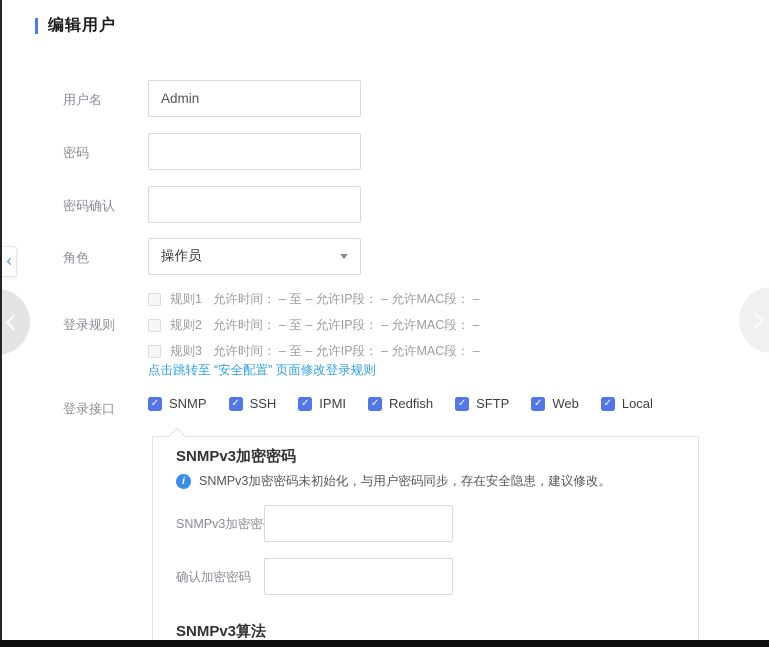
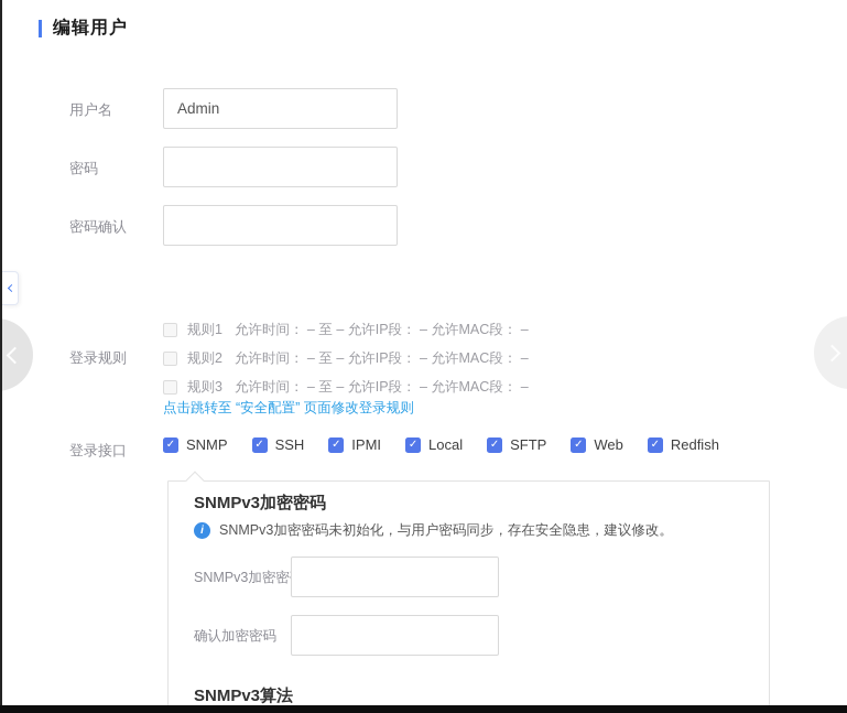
  编辑用户
  用户名
  Admin
  密码
  密码确认
- 角色
- 操作员
  登录规则
  规则1
  允许时间： – 至 – 允许IP段： – 允许MAC段： –
  规则2
  允许时间： – 至 – 允许IP段： – 允许MAC段： –
  规则3
  允许时间： – 至 – 允许IP段： – 允许MAC段： –
  点击跳转至 “安全配置” 页面修改登录规则
  登录接口
  ✓
  SNMP
  ✓
  SSH
  ✓
  IPMI
  ✓
- Redfish
+ Local
  ✓
  SFTP
  ✓
  Web
  ✓
- Local
+ Redfish
  SNMPv3加密密码
  i
  SNMPv3加密密码未初始化，与用户密码同步，存在安全隐患，建议修改。
  SNMPv3加密密
  确认加密密码
  SNMPv3算法
